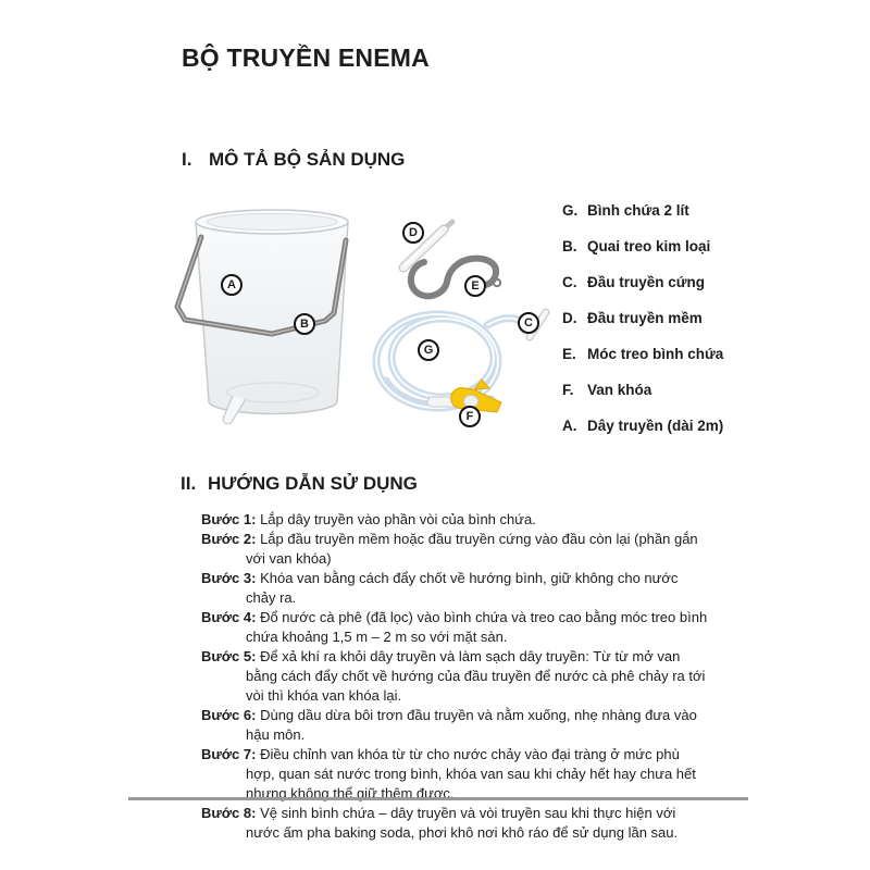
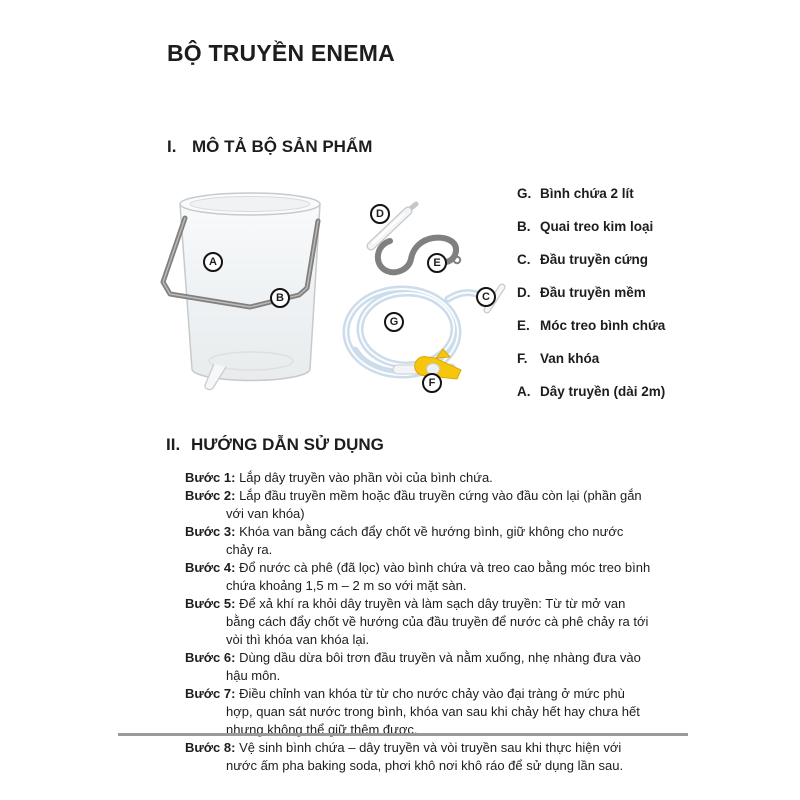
  BỘ TRUYỀN ENEMA
  I.
- MÔ TẢ BỘ SẢN DỤNG
+ MÔ TẢ BỘ SẢN PHẨM
  A
  B
  C
  D
  E
  F
  G
  G.
  Bình chứa 2 lít
  B.
  Quai treo kim loại
  C.
  Đầu truyền cứng
  D.
  Đầu truyền mềm
  E.
  Móc treo bình chứa
  F.
  Van khóa
  A.
  Dây truyền (dài 2m)
  II.
  HƯỚNG DẪN SỬ DỤNG
  Bước 1: Lắp dây truyền vào phần vòi của bình chứa.
  Bước 2: Lắp đầu truyền mềm hoặc đầu truyền cứng vào đầu còn lại (phần gắn với van khóa)
  Bước 3: Khóa van bằng cách đẩy chốt về hướng bình, giữ không cho nước chảy ra.
  Bước 4: Đổ nước cà phê (đã lọc) vào bình chứa và treo cao bằng móc treo bình chứa khoảng 1,5 m – 2 m so với mặt sàn.
  Bước 5: Để xả khí ra khỏi dây truyền và làm sạch dây truyền: Từ từ mở van bằng cách đẩy chốt về hướng của đầu truyền để nước cà phê chảy ra tới vòi thì khóa van khóa lại.
  Bước 6: Dùng dầu dừa bôi trơn đầu truyền và nằm xuống, nhẹ nhàng đưa vào hậu môn.
  Bước 7: Điều chỉnh van khóa từ từ cho nước chảy vào đại tràng ở mức phù hợp, quan sát nước trong bình, khóa van sau khi chảy hết hay chưa hết nhưng không thể giữ thêm được.
  Bước 8: Vệ sinh bình chứa – dây truyền và vòi truyền sau khi thực hiện với nước ấm pha baking soda, phơi khô nơi khô ráo để sử dụng lần sau.
